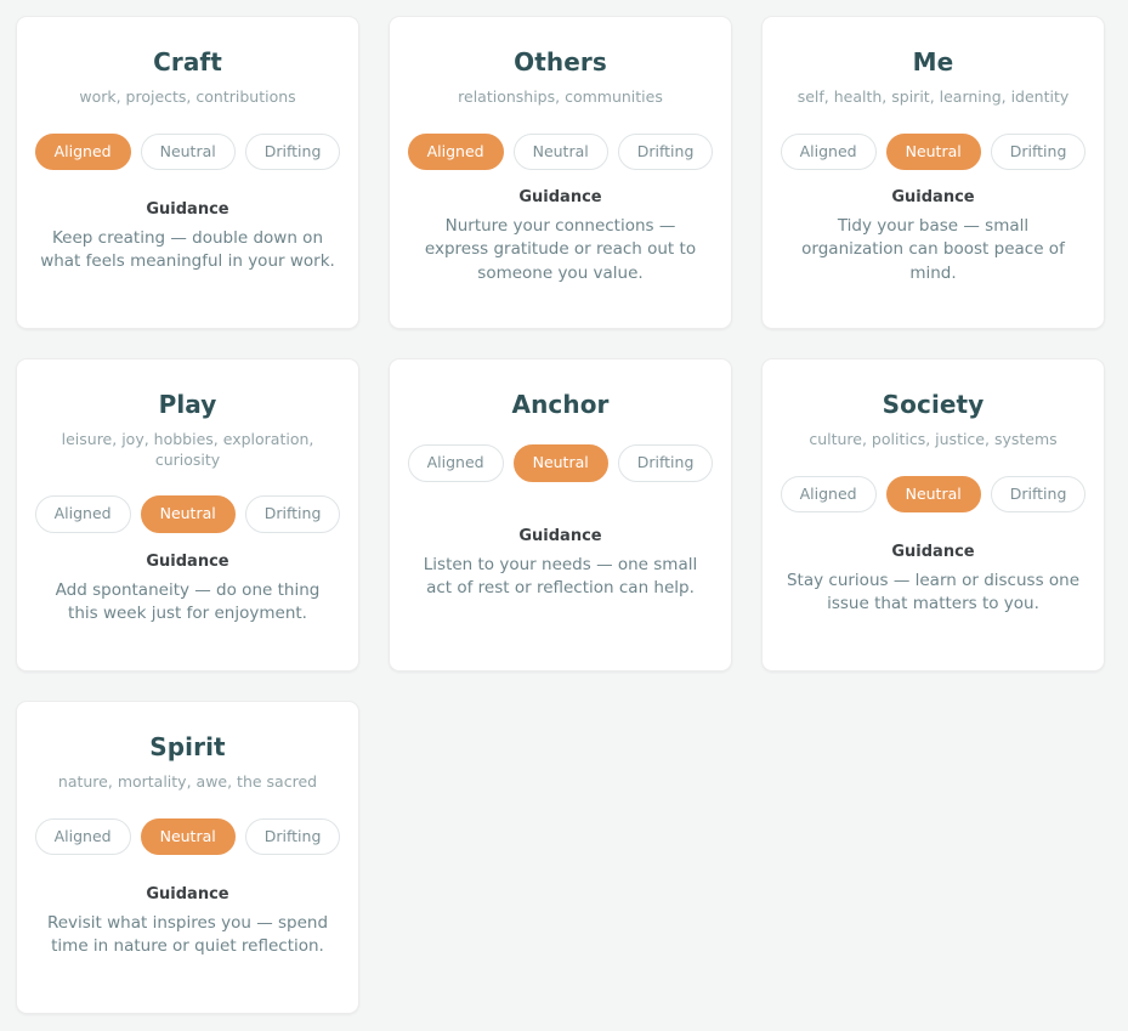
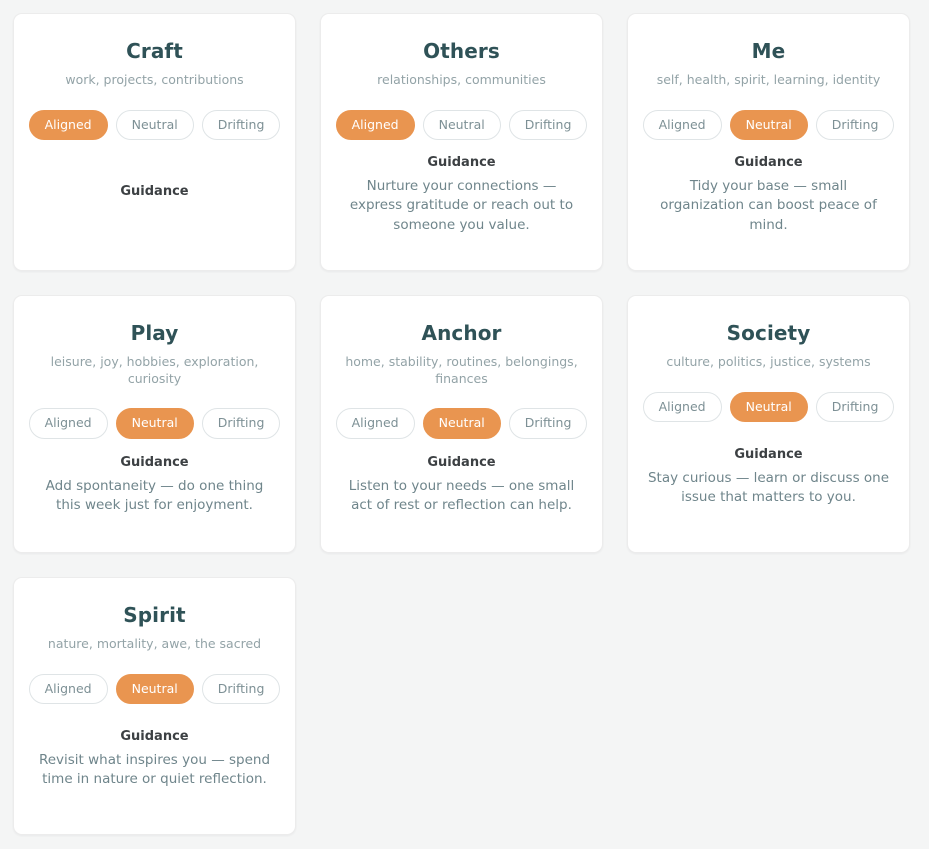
  Craft
  work, projects, contributions
  Aligned
  Neutral
  Drifting
  Guidance
- Keep creating — double down on what feels meaningful in your work.
  Others
  relationships, communities
  Aligned
  Neutral
  Drifting
  Guidance
  Nurture your connections — express gratitude or reach out to someone you value.
  Me
  self, health, spirit, learning, identity
  Aligned
  Neutral
  Drifting
  Guidance
  Tidy your base — small organization can boost peace of mind.
  Play
  leisure, joy, hobbies, exploration, curiosity
  Aligned
  Neutral
  Drifting
  Guidance
  Add spontaneity — do one thing this week just for enjoyment.
  Anchor
+ home, stability, routines, belongings, finances
  Aligned
  Neutral
  Drifting
  Guidance
  Listen to your needs — one small act of rest or reflection can help.
  Society
  culture, politics, justice, systems
  Aligned
  Neutral
  Drifting
  Guidance
  Stay curious — learn or discuss one issue that matters to you.
  Spirit
  nature, mortality, awe, the sacred
  Aligned
  Neutral
  Drifting
  Guidance
  Revisit what inspires you — spend time in nature or quiet reflection.
